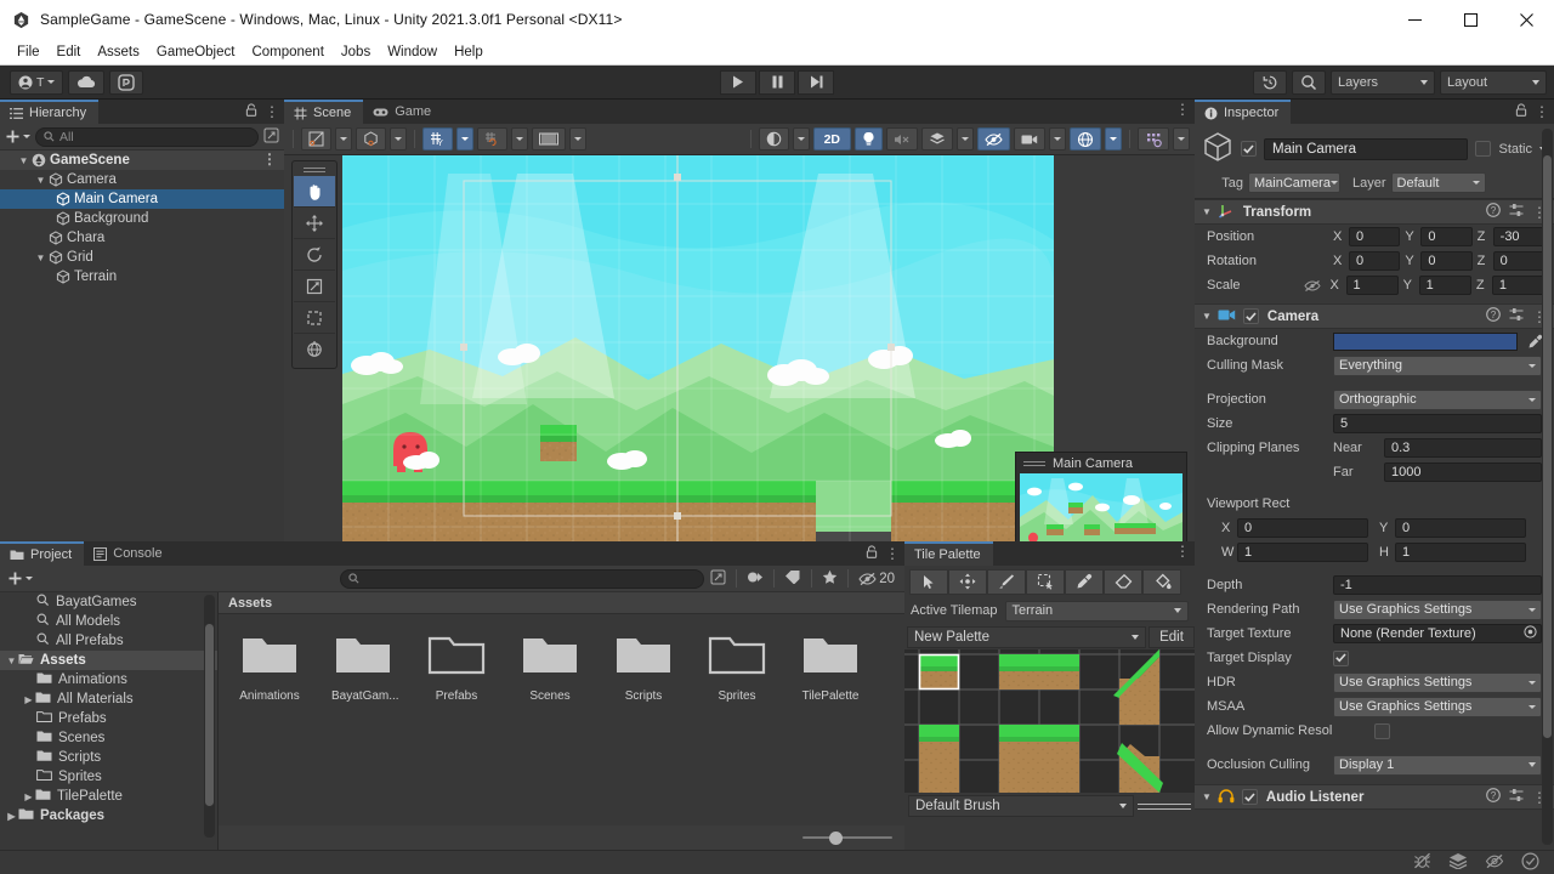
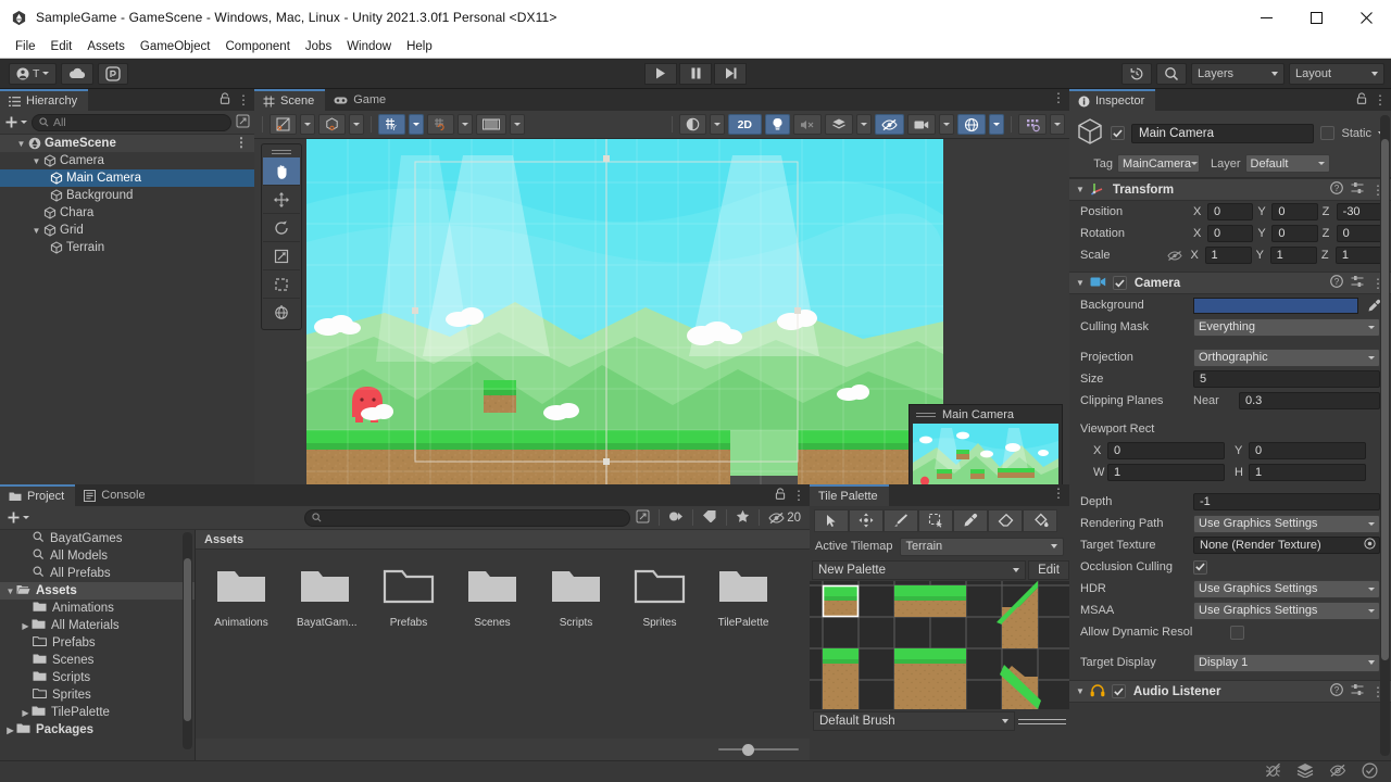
  SampleGame - GameScene - Windows, Mac, Linux - Unity 2021.3.0f1 Personal <DX11>
  File
  Edit
  Assets
  GameObject
  Component
  Jobs
  Window
  Help
  T
  Layers
  Layout
  Hierarchy
  ⋮
  All
  ▼
  GameScene
  ⋮
  ▼
  Camera
  Main Camera
  Background
  Chara
  ▼
  Grid
  Terrain
  Scene
  Game
  ⋮
  2D
  Main Camera
  Project
  Console
  ⋮
  20
  BayatGames
  All Models
  All Prefabs
  ▼
  Assets
  Animations
  ▶
  All Materials
  Prefabs
  Scenes
  Scripts
  Sprites
  ▶
  TilePalette
  ▶
  Packages
  Assets
  Animations
  BayatGam...
  Prefabs
  Scenes
  Scripts
  Sprites
  TilePalette
  Tile Palette
  ⋮
  Active Tilemap
  Terrain
  New Palette
  Edit
  Default Brush
  Inspector
  ⋮
  Main Camera
  Static
  Tag
  MainCamera
  Layer
  Default
  ▼
  Transform
  ?
  ⋮
  Position
  X
  0
  Y
  0
  Z
  -30
  Rotation
  X
  0
  Y
  0
  Z
  0
  Scale
  X
  1
  Y
  1
  Z
  1
  ▼
  Camera
  ?
  ⋮
  Background
  Culling Mask
  Everything
  Projection
  Orthographic
  Size
  5
  Clipping Planes
  Near
  0.3
- Far
- 1000
  Viewport Rect
  X
  0
  Y
  0
  W
  1
  H
  1
  Depth
  -1
  Rendering Path
  Use Graphics Settings
  Target Texture
  None (Render Texture)
- Target Display
+ Occlusion Culling
  HDR
  Use Graphics Settings
  MSAA
  Use Graphics Settings
  Allow Dynamic Resol
- Occlusion Culling
+ Target Display
  Display 1
  ▼
  Audio Listener
  ?
  ⋮
